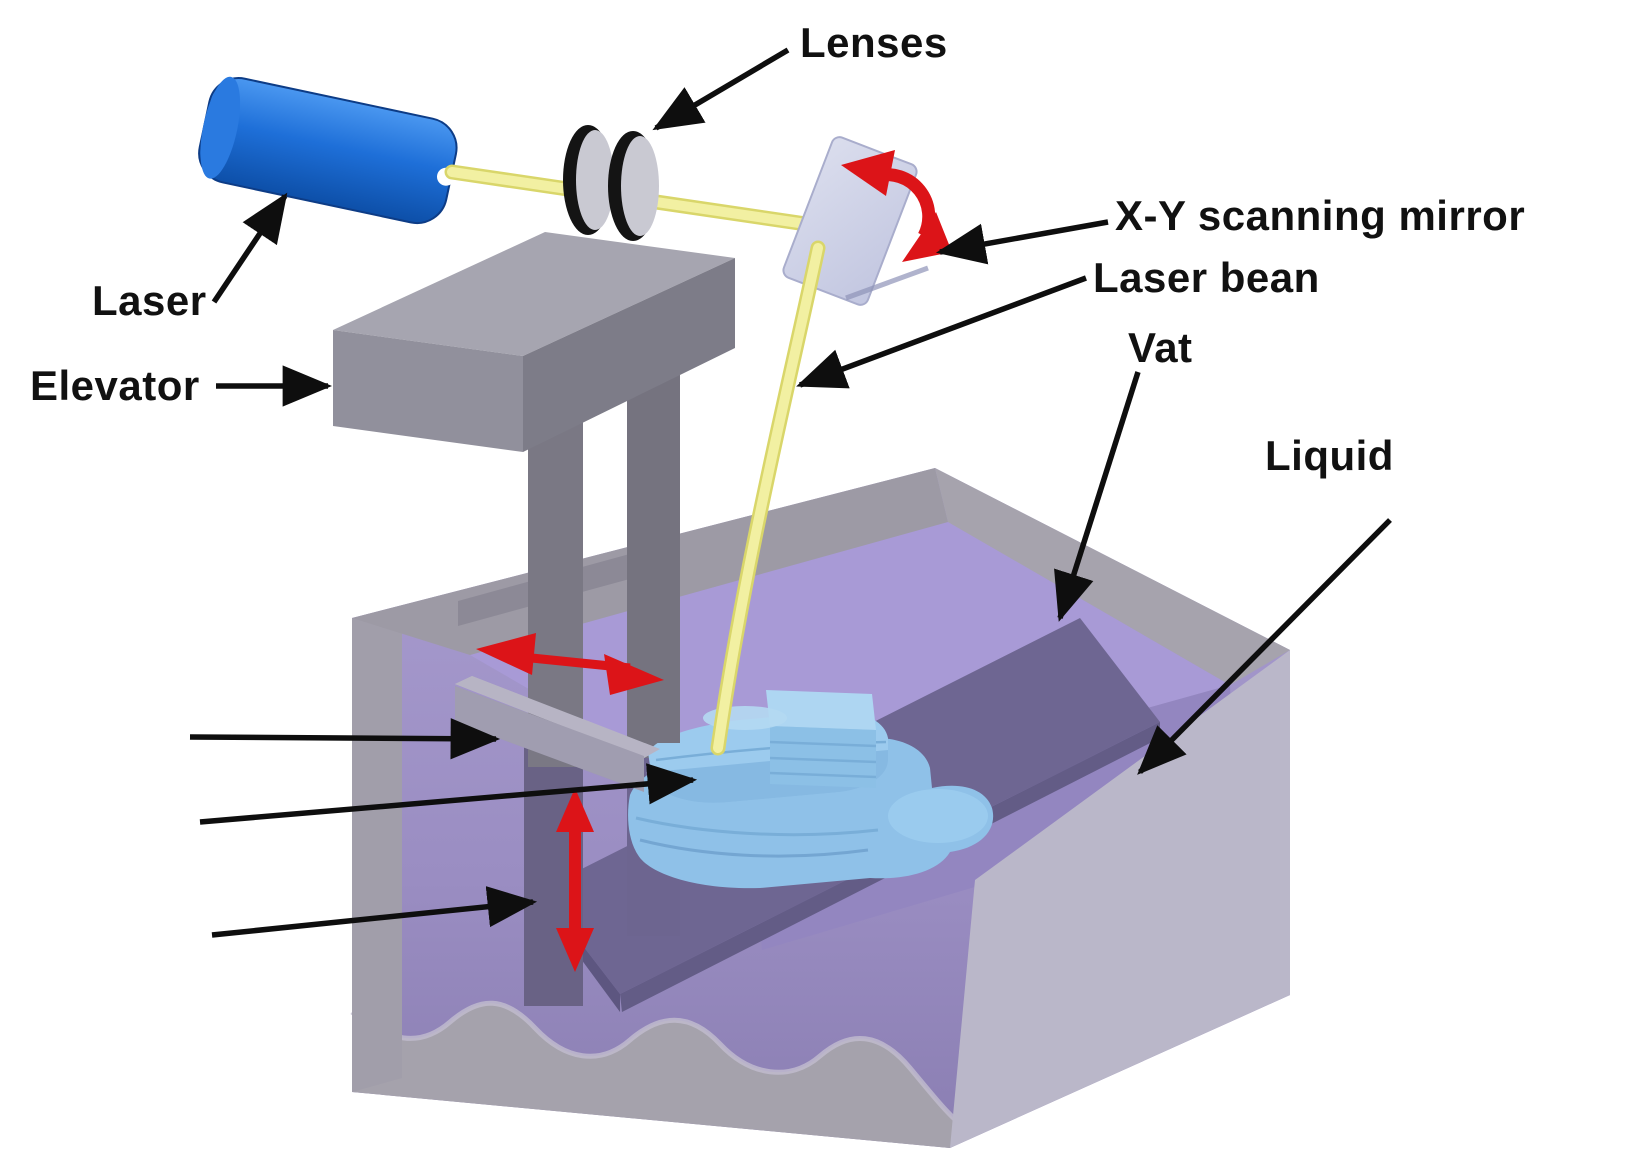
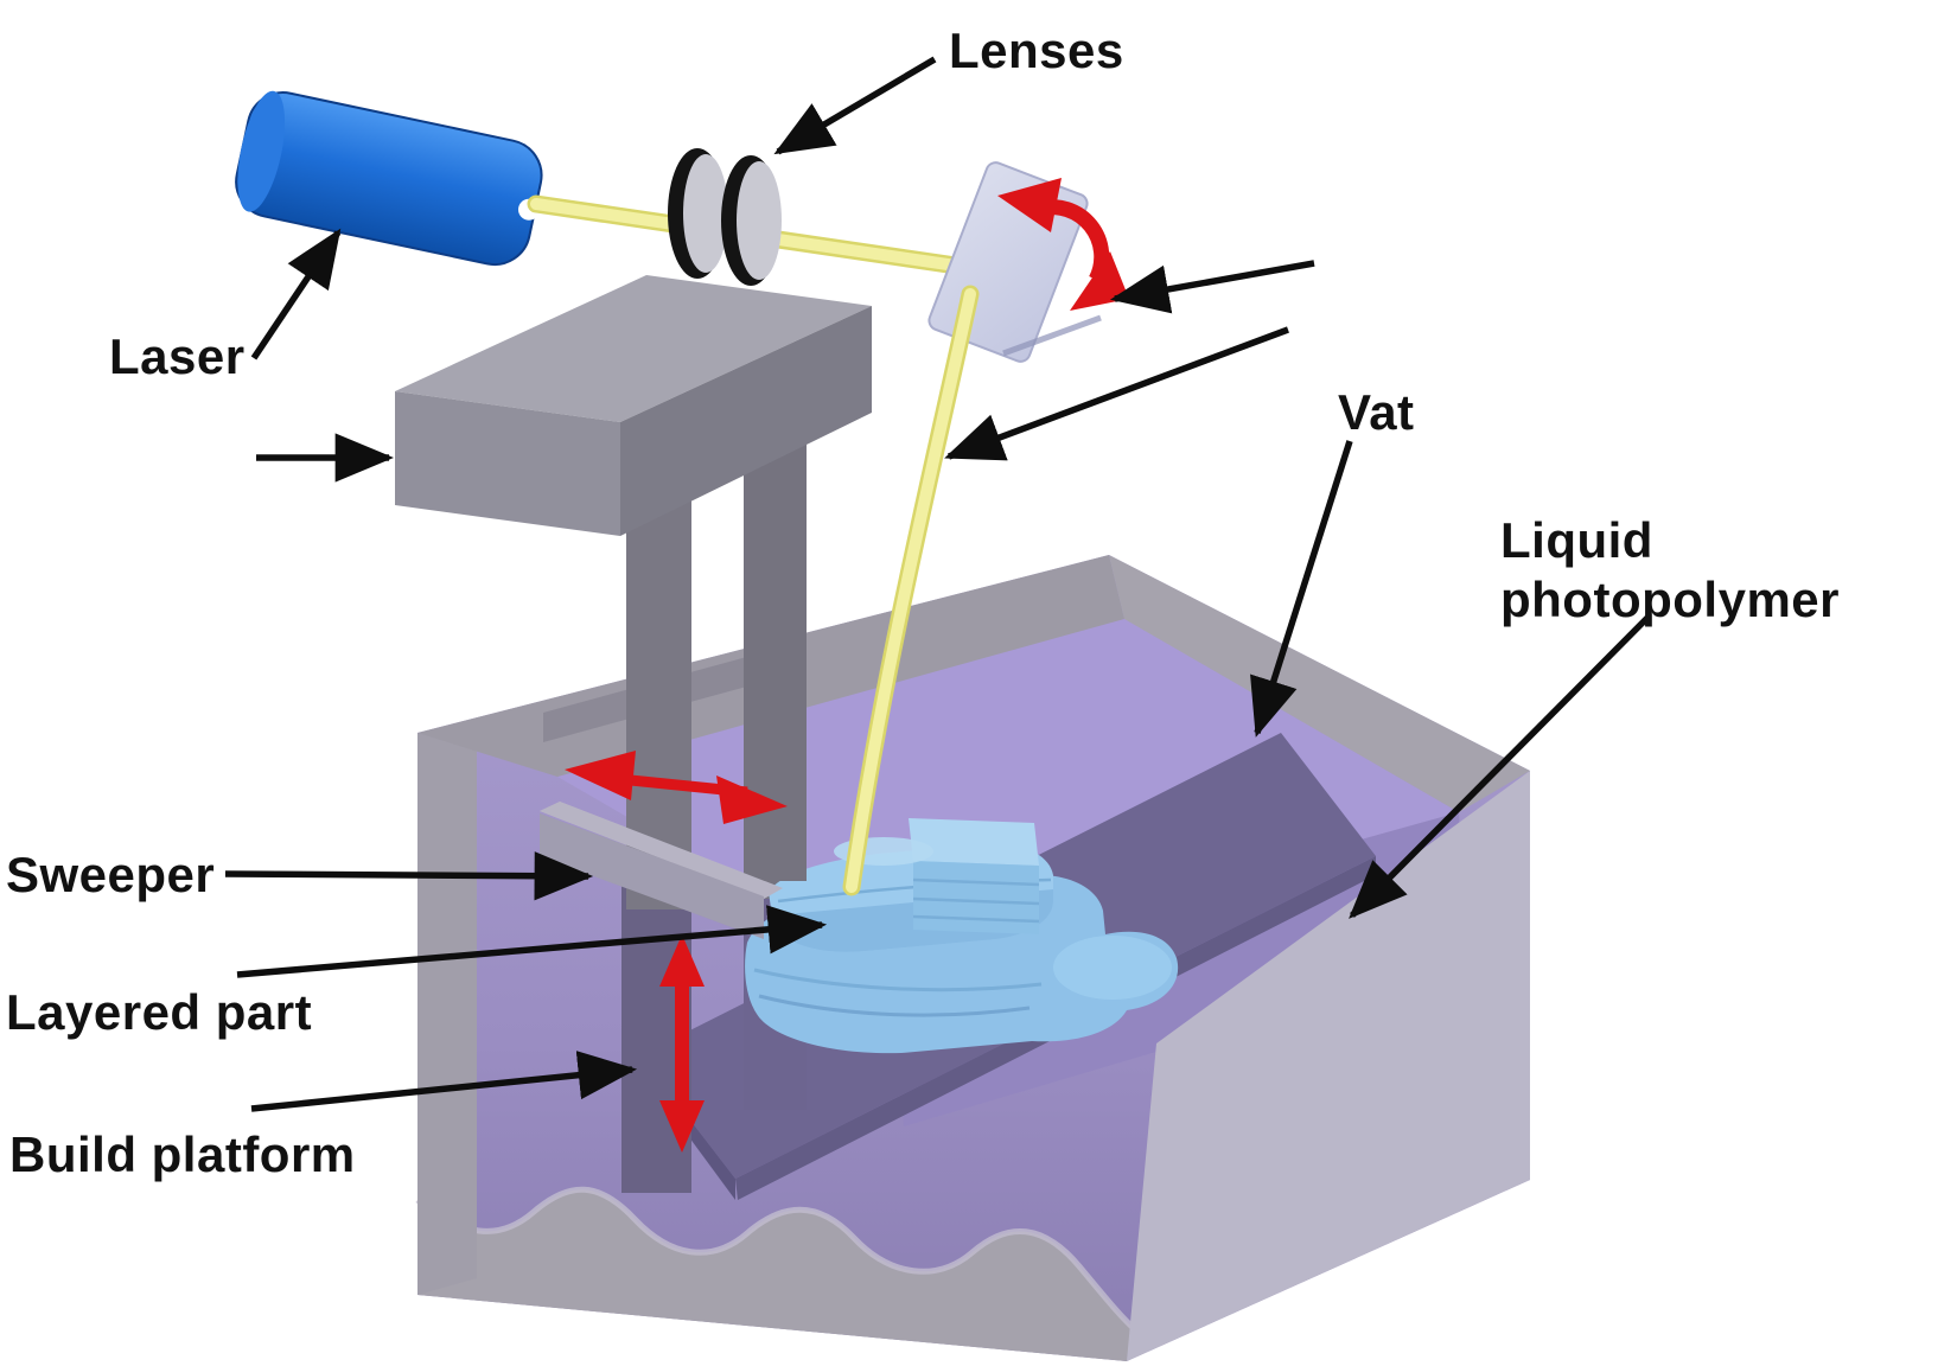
  Lenses
  Laser
- Elevator
- X-Y scanning mirror
- Laser bean
  Vat
  Liquid
+ photopolymer
+ Sweeper
+ Layered part
+ Build platform
